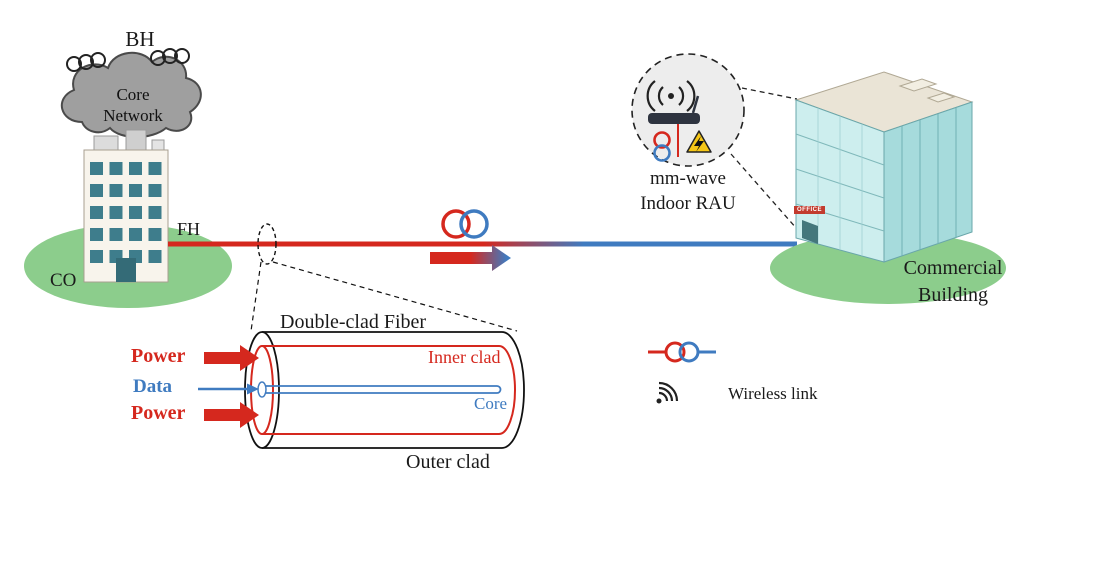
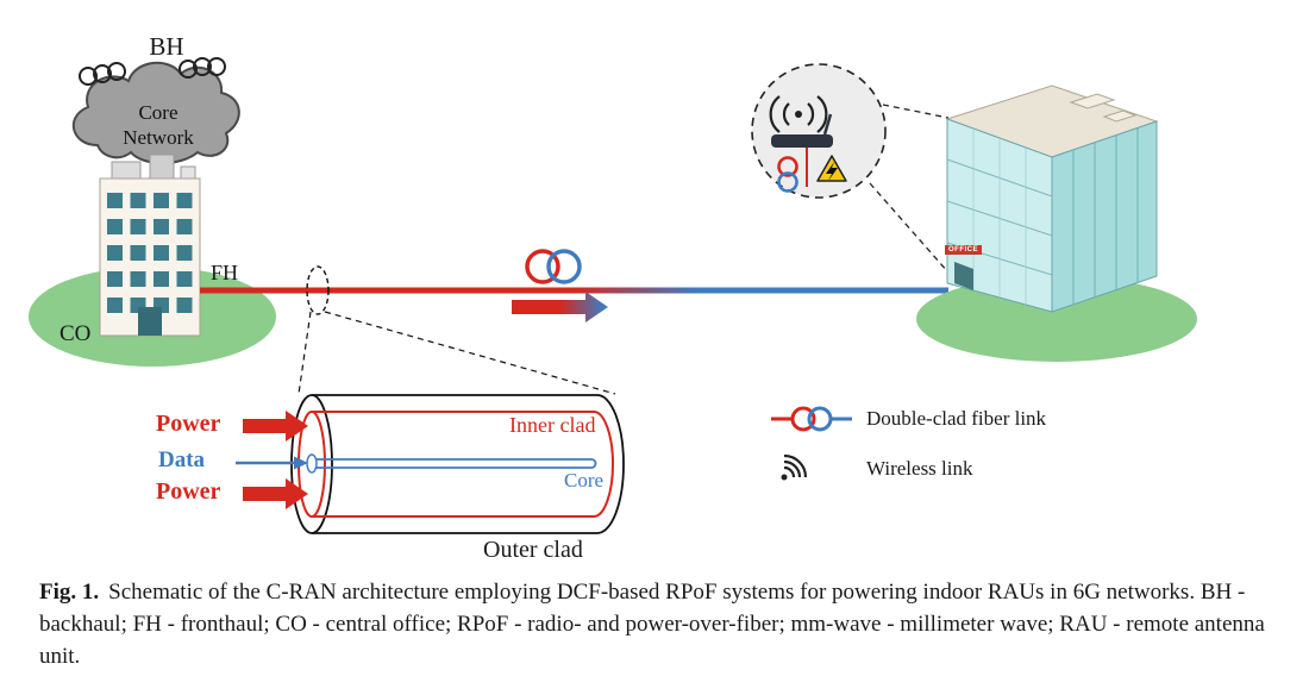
  BH
  Core
  Network
  FH
  CO
- mm-wave
- Indoor RAU
- Commercial
- Building
- Double-clad Fiber
  Inner clad
  Core
  Outer clad
  Power
  Data
  Power
+ Double-clad fiber link
  Wireless link
+ Fig. 1. Schematic of the C-RAN architecture employing DCF-based RPoF systems for powering indoor RAUs in 6G networks. BH - backhaul; FH - fronthaul; CO - central office; RPoF - radio- and power-over-fiber; mm-wave - millimeter wave; RAU - remote antenna unit.
